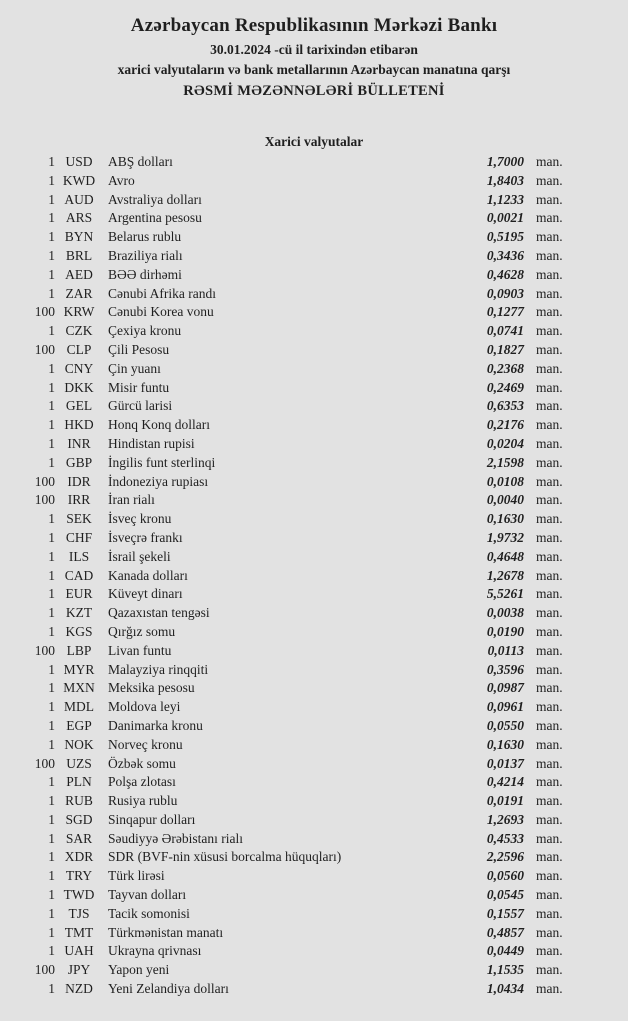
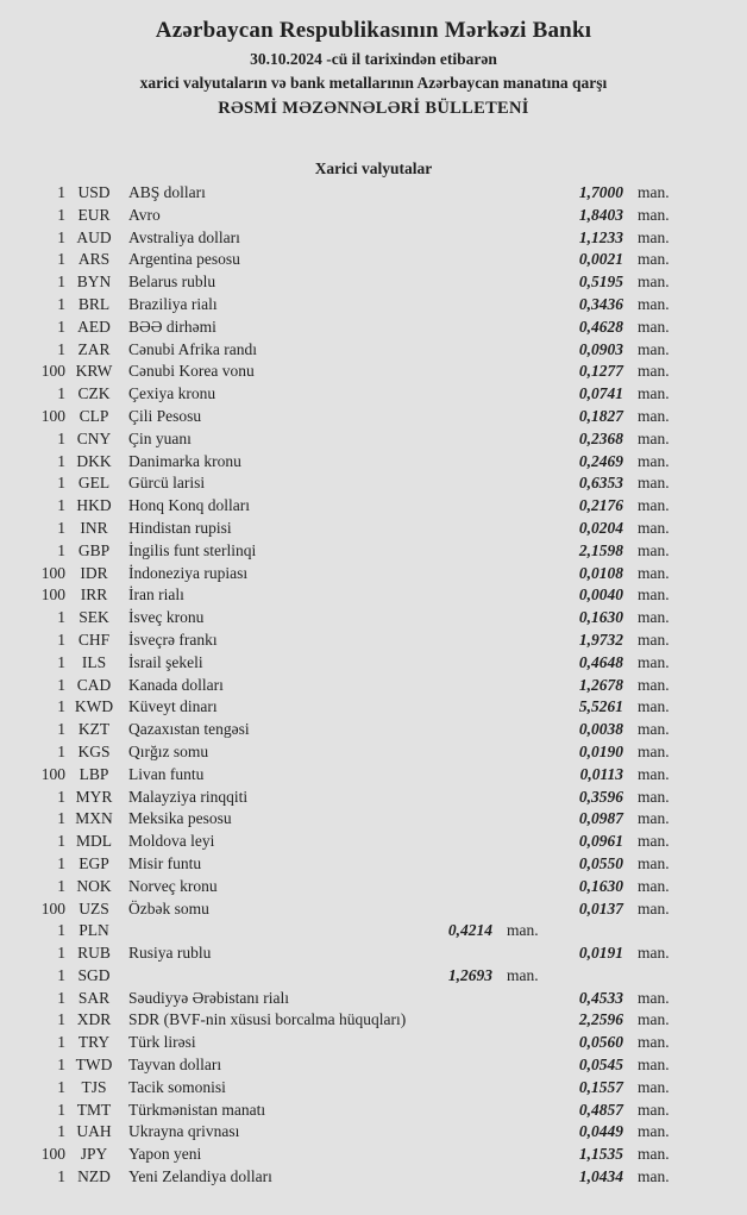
  Azərbaycan Respublikasının Mərkəzi Bankı
- 30.01.2024 -cü il tarixindən etibarən
+ 30.10.2024 -cü il tarixindən etibarən
  xarici valyutaların və bank metallarının Azərbaycan manatına qarşı
  RƏSMİ MƏZƏNNƏLƏRİ BÜLLETENİ
  Xarici valyutalar
  1
  USD
  ABŞ dolları
  1,7000
  man.
  1
- KWD
+ EUR
  Avro
  1,8403
  man.
  1
  AUD
  Avstraliya dolları
  1,1233
  man.
  1
  ARS
  Argentina pesosu
  0,0021
  man.
  1
  BYN
  Belarus rublu
  0,5195
  man.
  1
  BRL
  Braziliya rialı
  0,3436
  man.
  1
  AED
  BƏƏ dirhəmi
  0,4628
  man.
  1
  ZAR
  Cənubi Afrika randı
  0,0903
  man.
  100
  KRW
  Cənubi Korea vonu
  0,1277
  man.
  1
  CZK
  Çexiya kronu
  0,0741
  man.
  100
  CLP
  Çili Pesosu
  0,1827
  man.
  1
  CNY
  Çin yuanı
  0,2368
  man.
  1
  DKK
- Misir funtu
+ Danimarka kronu
  0,2469
  man.
  1
  GEL
  Gürcü larisi
  0,6353
  man.
  1
  HKD
  Honq Konq dolları
  0,2176
  man.
  1
  INR
  Hindistan rupisi
  0,0204
  man.
  1
  GBP
  İngilis funt sterlinqi
  2,1598
  man.
  100
  IDR
  İndoneziya rupiası
  0,0108
  man.
  100
  IRR
  İran rialı
  0,0040
  man.
  1
  SEK
  İsveç kronu
  0,1630
  man.
  1
  CHF
  İsveçrə frankı
  1,9732
  man.
  1
  ILS
  İsrail şekeli
  0,4648
  man.
  1
  CAD
  Kanada dolları
  1,2678
  man.
  1
- EUR
+ KWD
  Küveyt dinarı
  5,5261
  man.
  1
  KZT
  Qazaxıstan tengəsi
  0,0038
  man.
  1
  KGS
  Qırğız somu
  0,0190
  man.
  100
  LBP
  Livan funtu
  0,0113
  man.
  1
  MYR
  Malayziya rinqqiti
  0,3596
  man.
  1
  MXN
  Meksika pesosu
  0,0987
  man.
  1
  MDL
  Moldova leyi
  0,0961
  man.
  1
  EGP
- Danimarka kronu
+ Misir funtu
  0,0550
  man.
  1
  NOK
  Norveç kronu
  0,1630
  man.
  100
  UZS
  Özbək somu
  0,0137
  man.
  1
  PLN
- Polşa zlotası
  0,4214
  man.
  1
  RUB
  Rusiya rublu
  0,0191
  man.
  1
  SGD
- Sinqapur dolları
  1,2693
  man.
  1
  SAR
  Səudiyyə Ərəbistanı rialı
  0,4533
  man.
  1
  XDR
  SDR (BVF-nin xüsusi borcalma hüquqları)
  2,2596
  man.
  1
  TRY
  Türk lirəsi
  0,0560
  man.
  1
  TWD
  Tayvan dolları
  0,0545
  man.
  1
  TJS
  Tacik somonisi
  0,1557
  man.
  1
  TMT
  Türkmənistan manatı
  0,4857
  man.
  1
  UAH
  Ukrayna qrivnası
  0,0449
  man.
  100
  JPY
  Yapon yeni
  1,1535
  man.
  1
  NZD
  Yeni Zelandiya dolları
  1,0434
  man.
